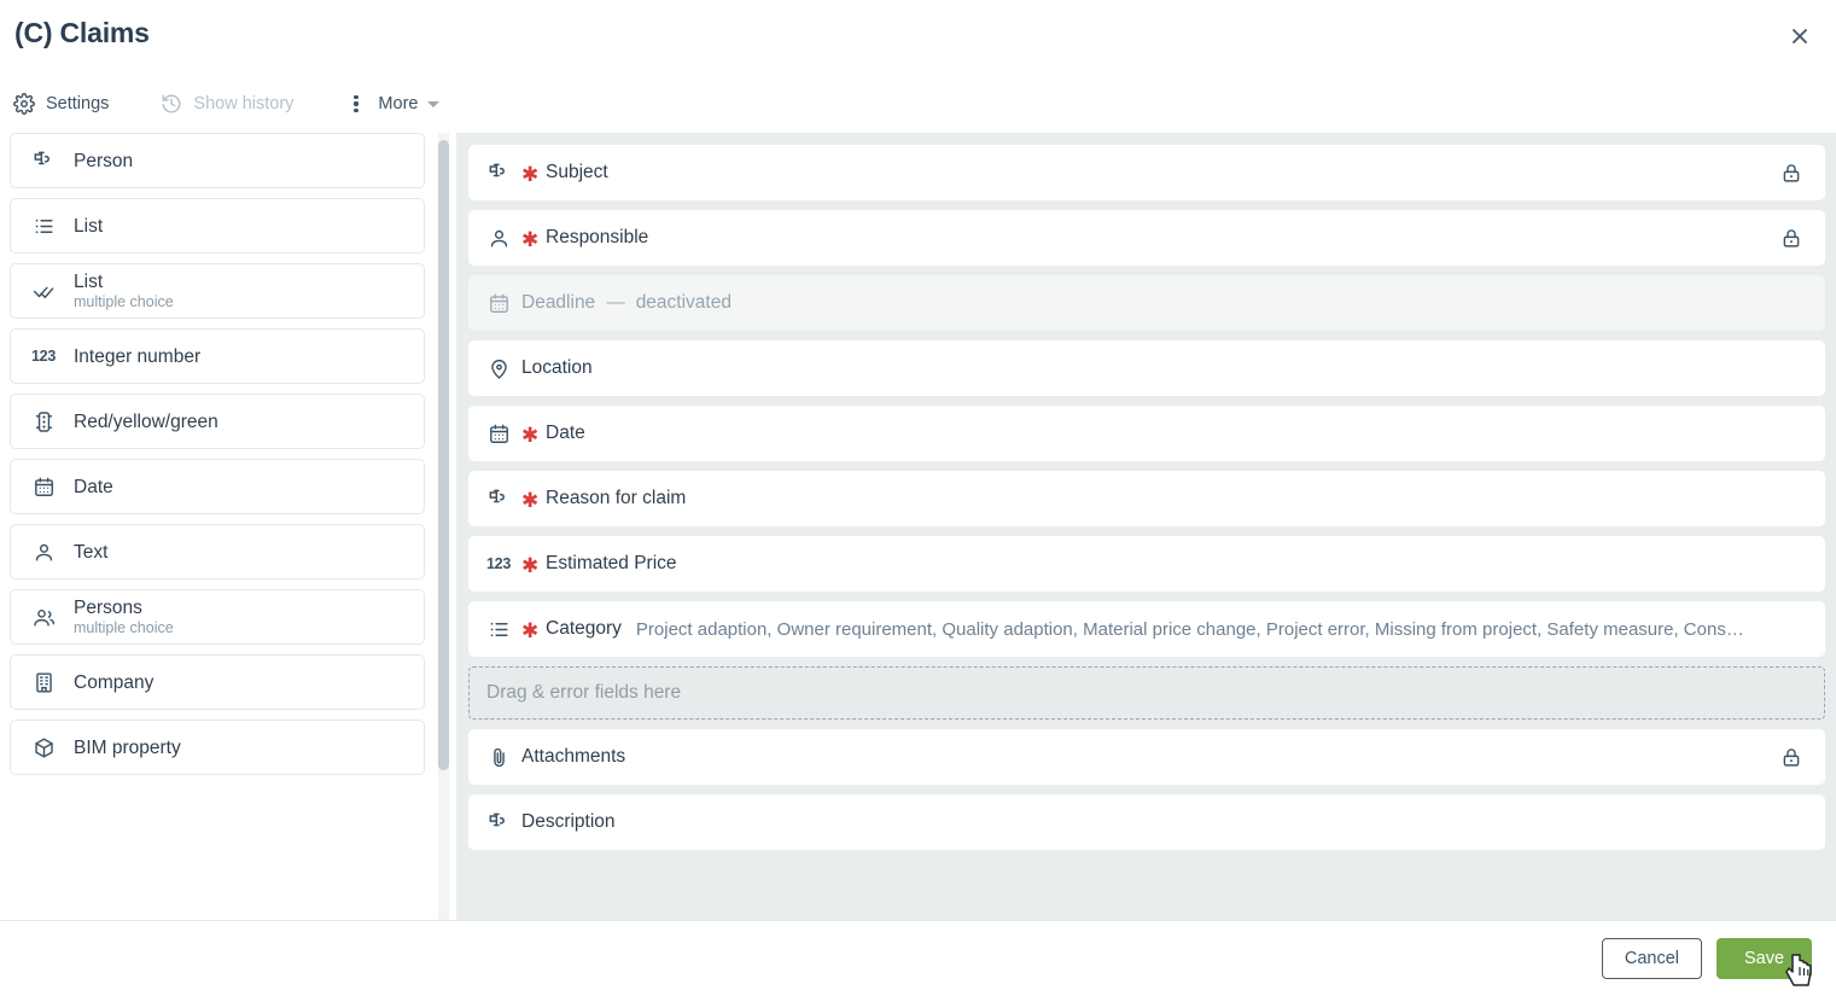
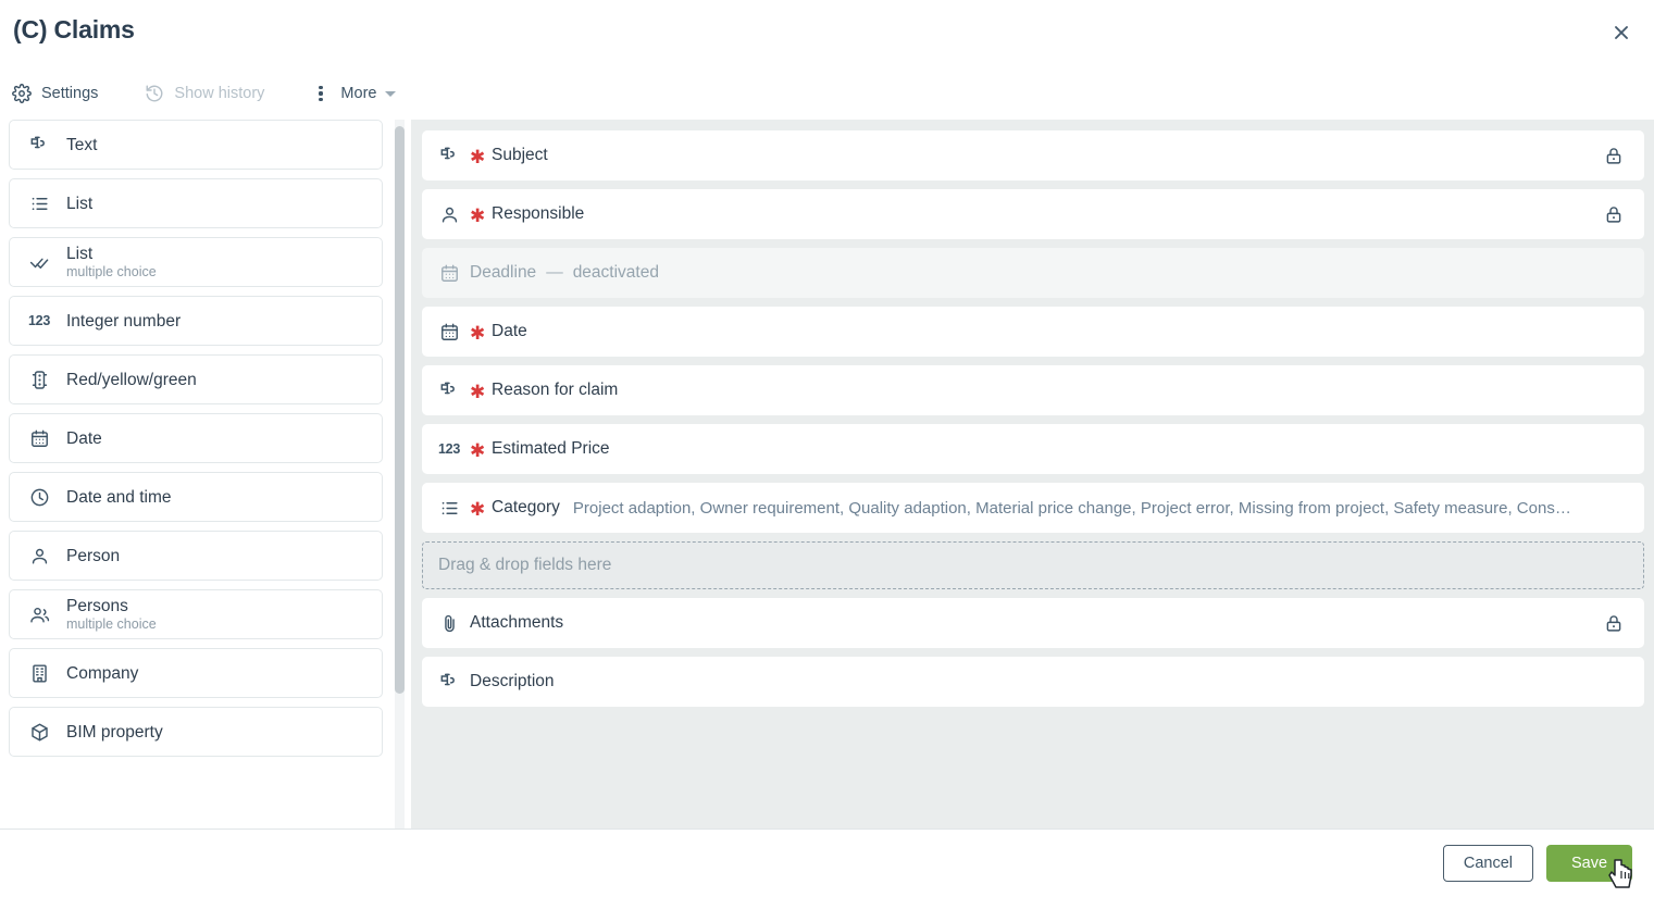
  (C) Claims
  Settings
  Show history
  More
- Person
+ Text
  List
  List
  multiple choice
  123
  Integer number
  Red/yellow/green
  Date
+ Date and time
- Text
+ Person
  Persons
  multiple choice
  Company
  BIM property
  ✱
  Subject
  ✱
  Responsible
  Deadline
  —
  deactivated
- Location
  ✱
  Date
  ✱
  Reason for claim
  123
  ✱
  Estimated Price
  ✱
  Category
  Project adaption, Owner requirement, Quality adaption, Material price change, Project error, Missing from project, Safety measure, Cons…
- Drag & error fields here
+ Drag & drop fields here
  Attachments
  Description
  Cancel
  Save
